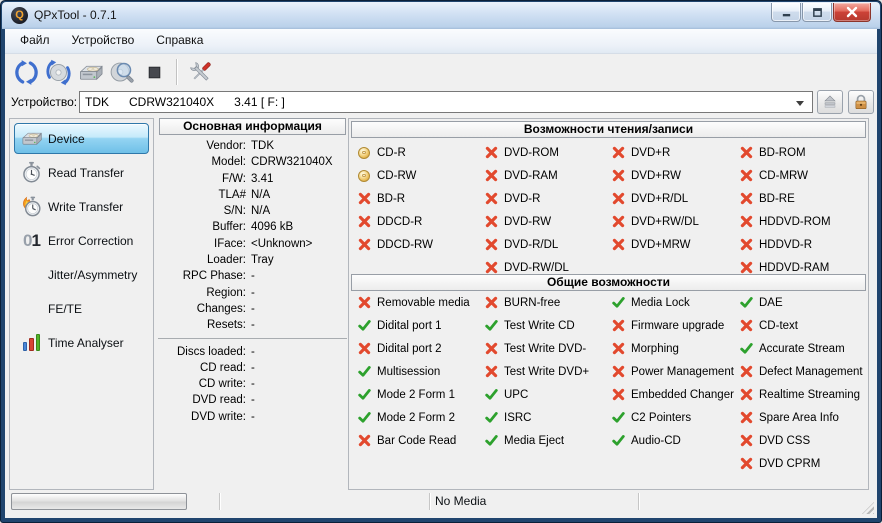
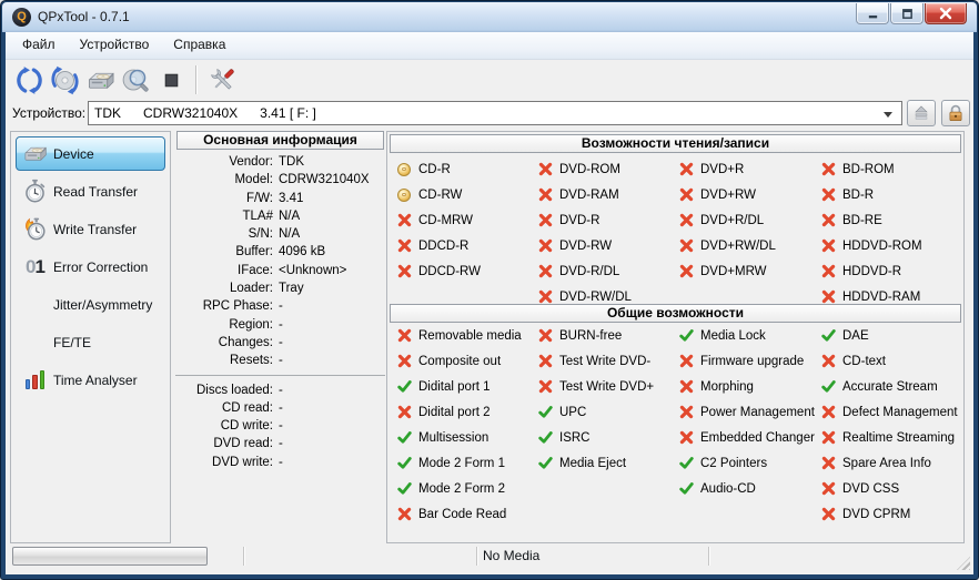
  Q
  QPxTool - 0.7.1
  Файл
  Устройство
  Справка
  Устройство:
  TDK CDRW321040X 3.41 [ F: ]
  Device
  Read Transfer
  Write Transfer
  0
  1
  Error Correction
  Jitter/Asymmetry
  FE/TE
  Time Analyser
  Основная информация
  Vendor:
  TDK
  Model:
  CDRW321040X
  F/W:
  3.41
  TLA#
  N/A
  S/N:
  N/A
  Buffer:
  4096 kB
  IFace:
  <Unknown>
  Loader:
  Tray
  RPC Phase:
  -
  Region:
  -
  Changes:
  -
  Resets:
  -
  Discs loaded:
  -
  CD read:
  -
  CD write:
  -
  DVD read:
  -
  DVD write:
  -
  Возможности чтения/записи
  CD-R
  CD-RW
- BD-R
+ CD-MRW
  DDCD-R
  DDCD-RW
  DVD-ROM
  DVD-RAM
  DVD-R
  DVD-RW
  DVD-R/DL
  DVD-RW/DL
  DVD+R
  DVD+RW
  DVD+R/DL
  DVD+RW/DL
  DVD+MRW
  BD-ROM
- CD-MRW
+ BD-R
  BD-RE
  HDDVD-ROM
  HDDVD-R
  HDDVD-RAM
  Общие возможности
  Removable media
+ Composite out
  Didital port 1
  Didital port 2
  Multisession
  Mode 2 Form 1
  Mode 2 Form 2
  Bar Code Read
  BURN-free
- Test Write CD
  Test Write DVD-
  Test Write DVD+
  UPC
  ISRC
  Media Eject
  Media Lock
  Firmware upgrade
  Morphing
  Power Management
  Embedded Changer
  C2 Pointers
  Audio-CD
  DAE
  CD-text
  Accurate Stream
  Defect Management
  Realtime Streaming
  Spare Area Info
  DVD CSS
  DVD CPRM
  No Media
